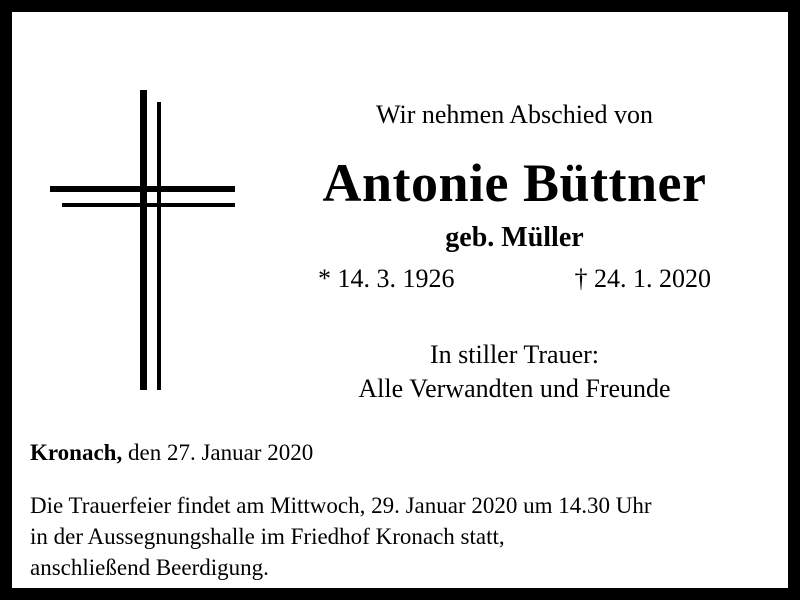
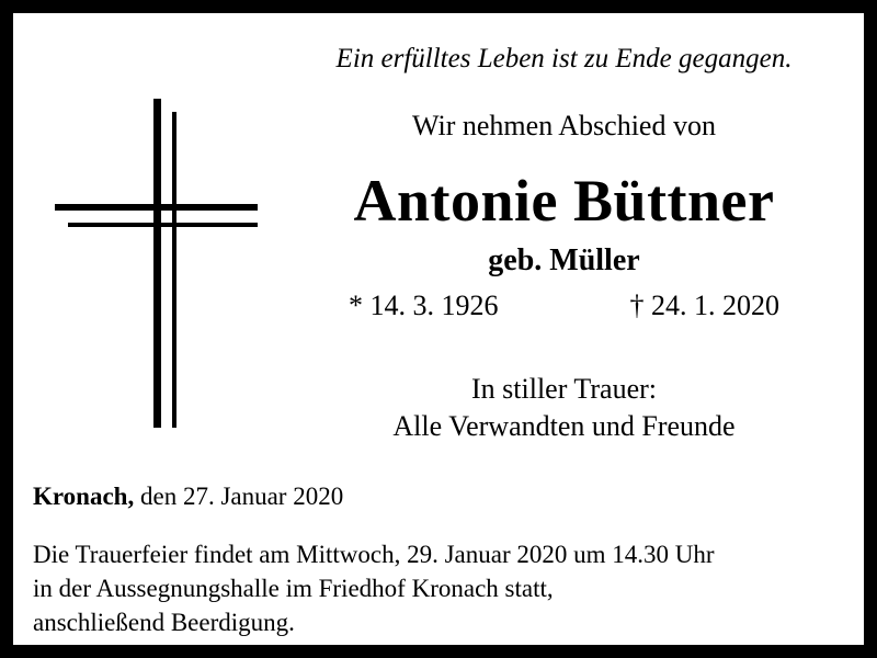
+ Ein erfülltes Leben ist zu Ende gegangen.
  Wir nehmen Abschied von
  Antonie Büttner
  geb. Müller
  * 14. 3. 1926
  † 24. 1. 2020
  In stiller Trauer:
  Alle Verwandten und Freunde
  Kronach, den 27. Januar 2020
  Die Trauerfeier findet am Mittwoch, 29. Januar 2020 um 14.30 Uhr
  in der Aussegnungshalle im Friedhof Kronach statt,
  anschließend Beerdigung.
